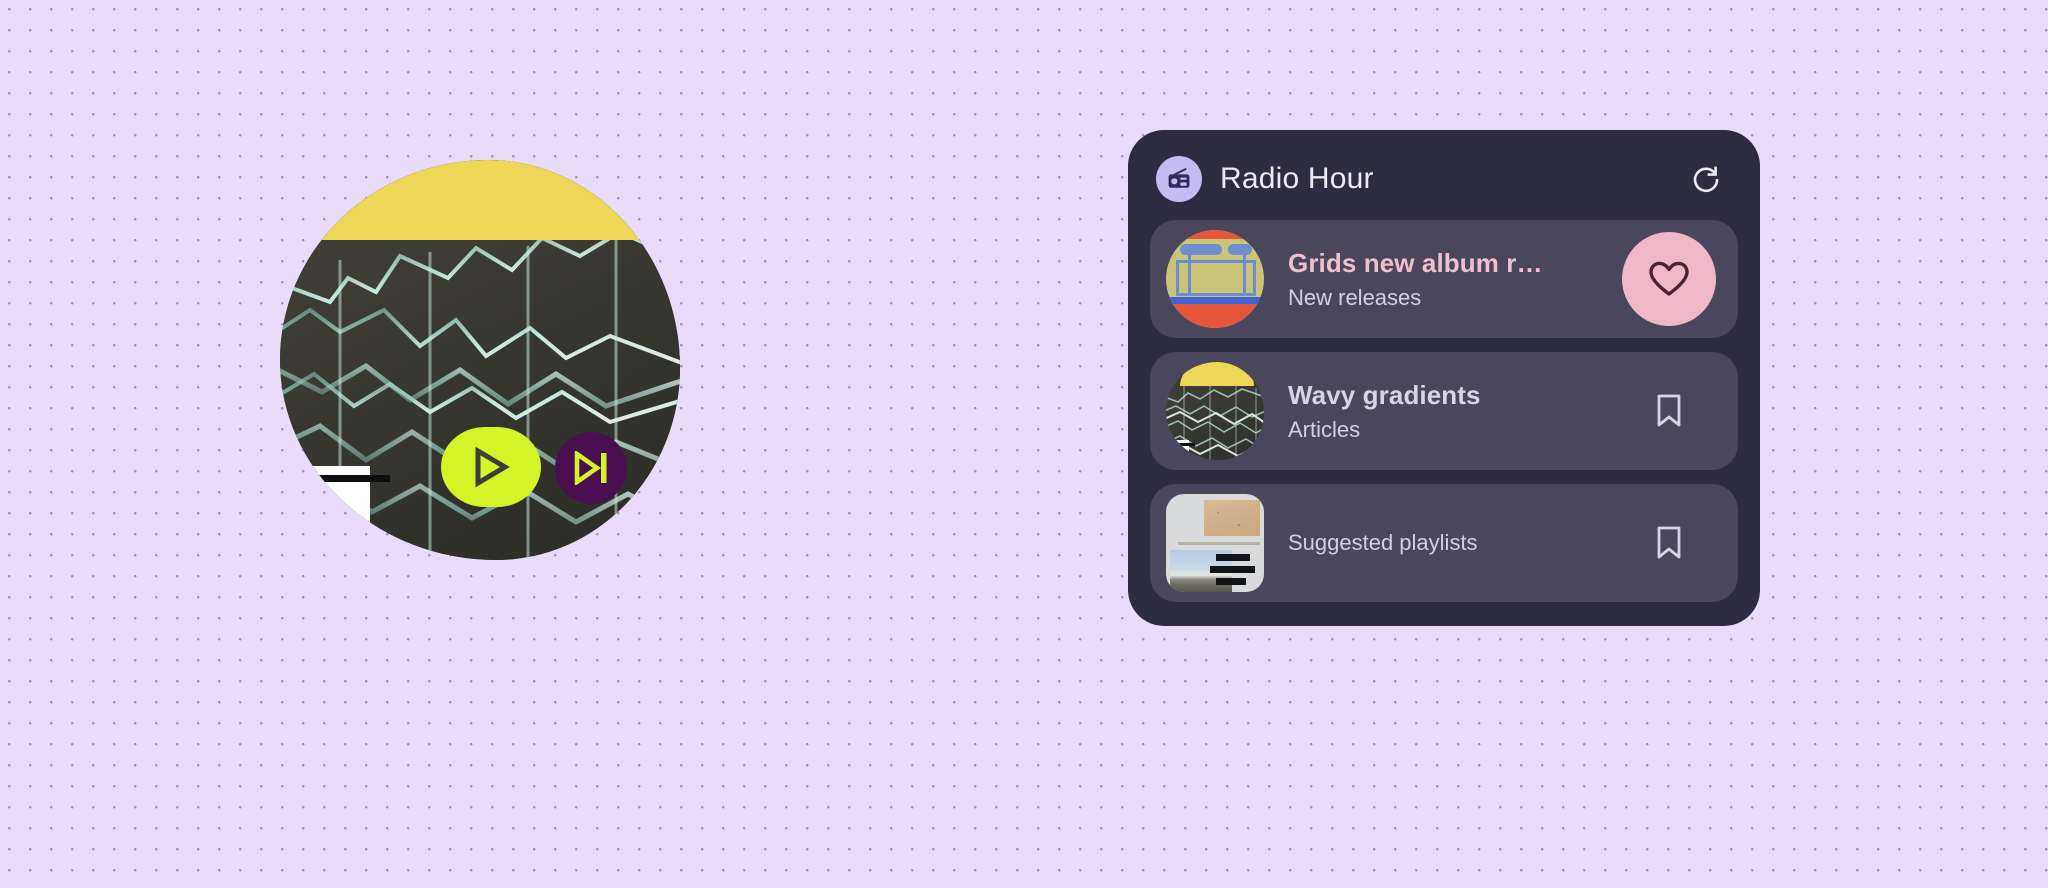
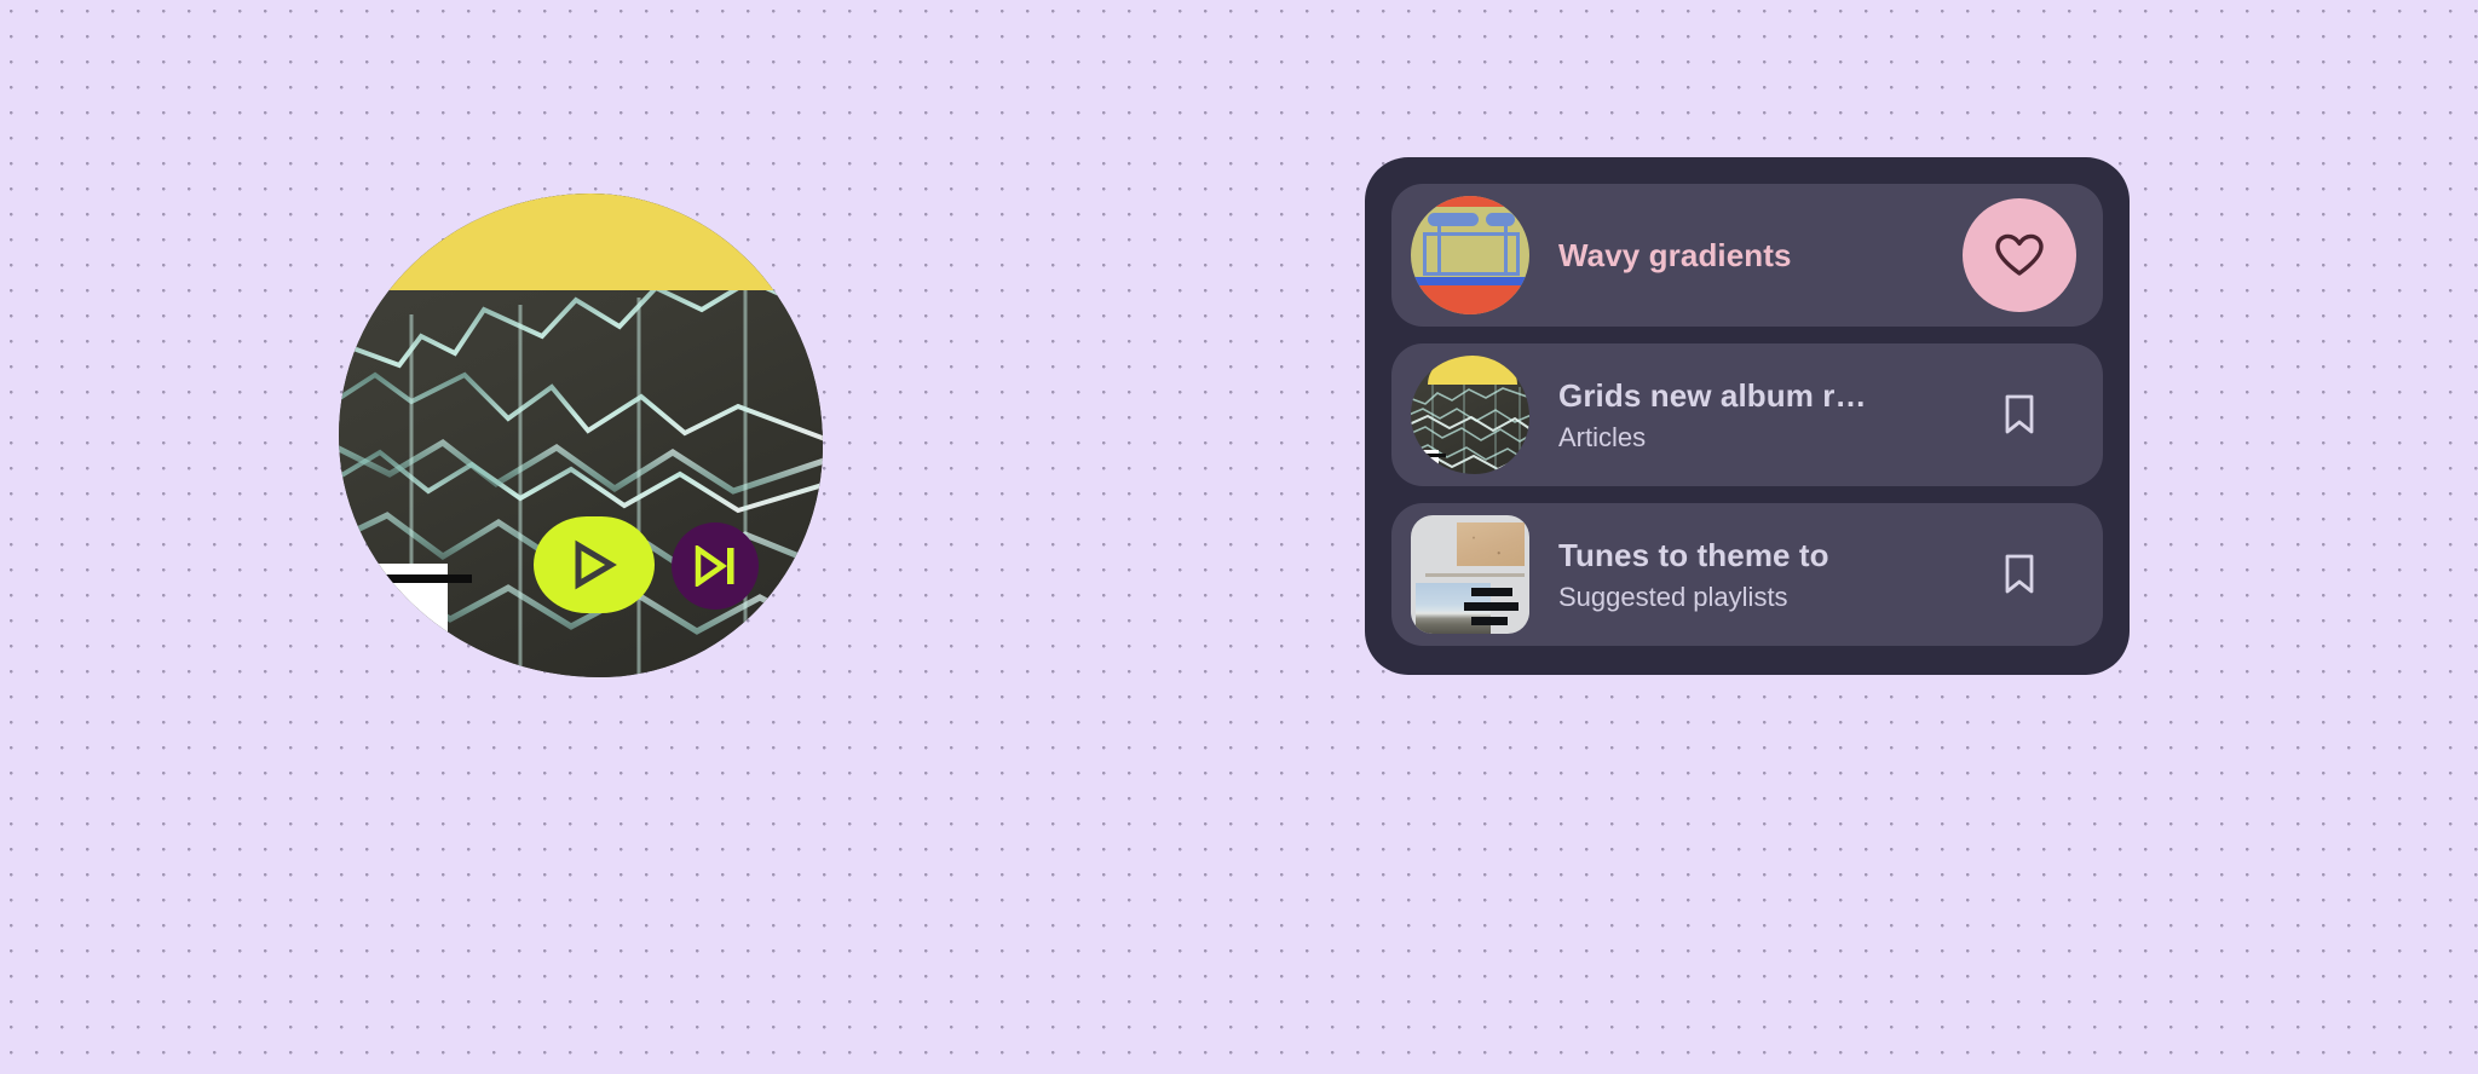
- Radio Hour
- Grids new album r…
+ Wavy gradients
- New releases
- Wavy gradients
+ Grids new album r…
  Articles
+ Tunes to theme to
  Suggested playlists
